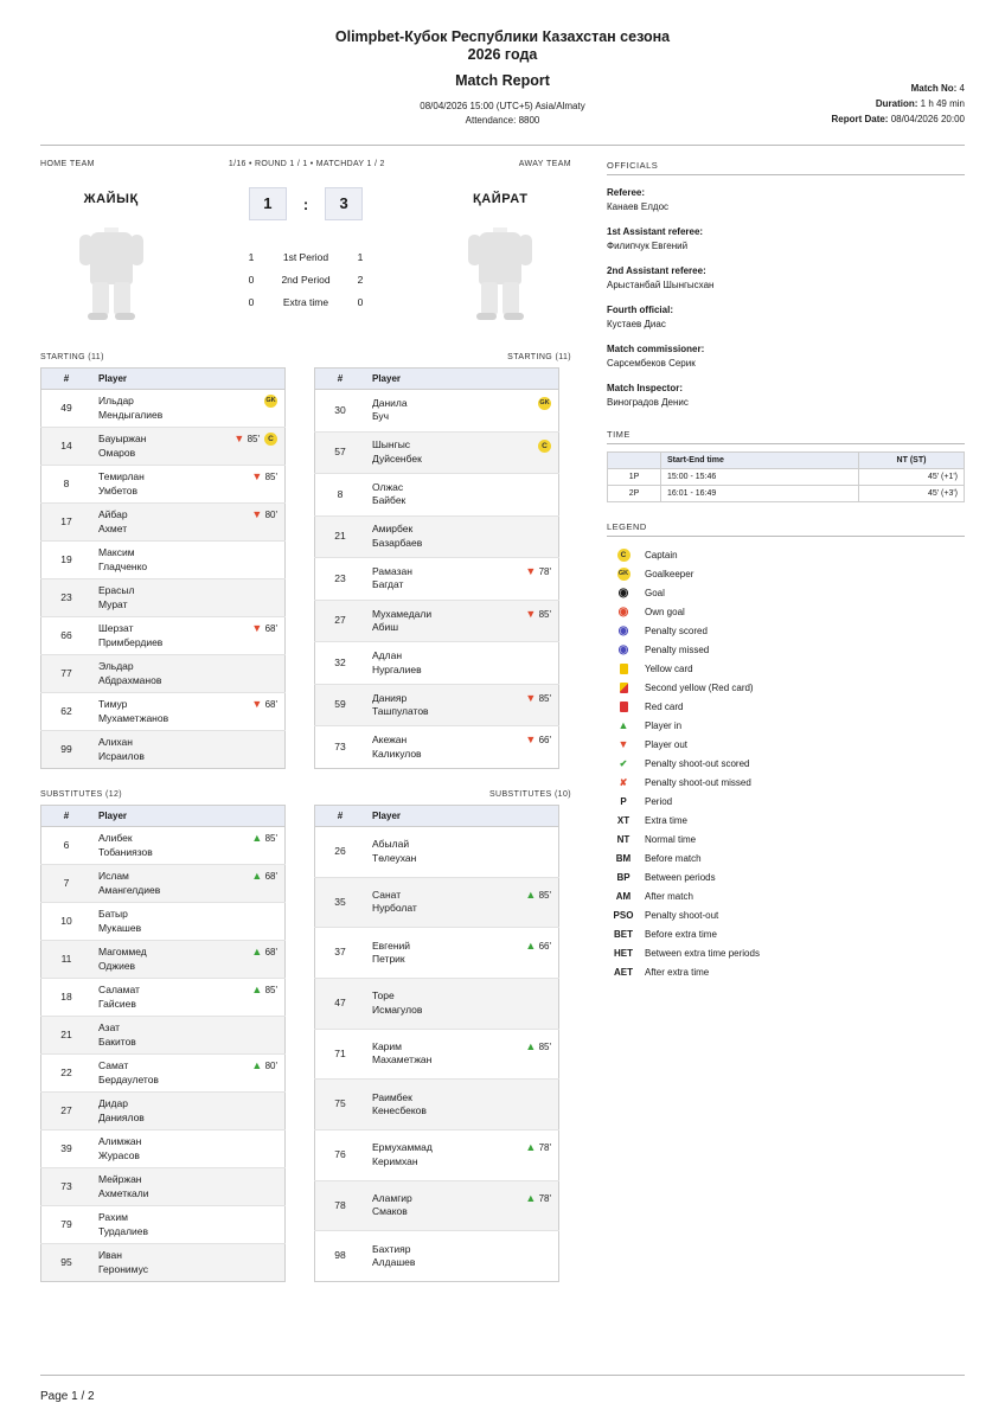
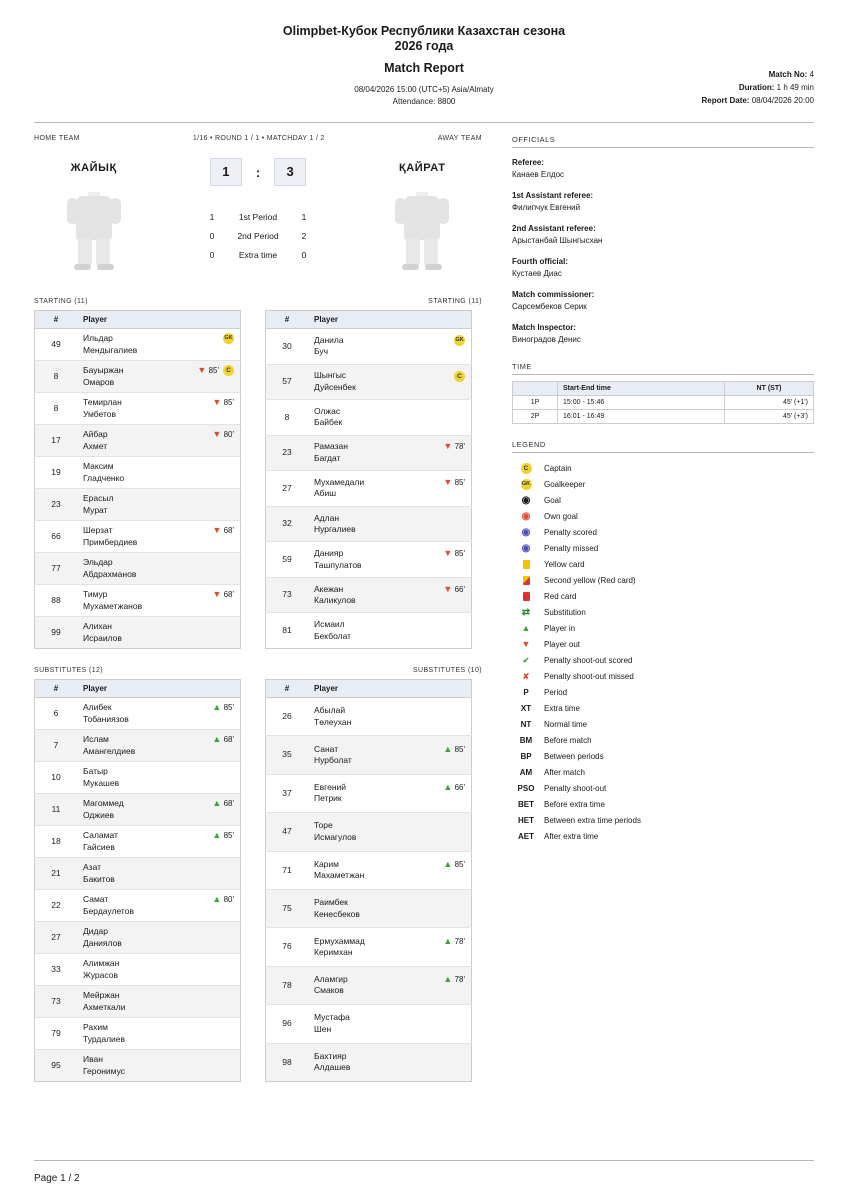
  Olimpbet-Кубок Республики Казахстан сезона
  2026 года
  Match Report
  08/04/2026 15:00 (UTC+5) Asia/Almaty
  Attendance: 8800
  Match No: 4
  Duration: 1 h 49 min
  Report Date: 08/04/2026 20:00
  ЖАЙЫҚ
  1
  :
  3
  1
  1st Period
  1
  0
  2nd Period
  2
  0
  Extra time
  0
  ҚАЙРАТ
  #	Player
  49	ИльдарМендыгалиев
- 14	▼ 85'БауыржанОмаров
+ 8	▼ 85'БауыржанОмаров
  8	▼ 85'ТемирланУмбетов
  17	▼ 80'АйбарАхмет
  19	МаксимГладченко
  23	ЕрасылМурат
  66	▼ 68'ШерзатПримбердиев
  77	ЭльдарАбдрахманов
- 62	▼ 68'ТимурМухаметжанов
+ 88	▼ 68'ТимурМухаметжанов
  99	АлиханИсраилов
  #	Player
  30	ДанилаБуч
  57	ШынгысДуйсенбек
  8	ОлжасБайбек
- 21	АмирбекБазарбаев
  23	▼ 78'РамазанБагдат
  27	▼ 85'МухамедалиАбиш
  32	АдланНургалиев
  59	▼ 85'ДаниярТашпулатов
  73	▼ 66'АкежанКаликулов
+ 81	ИсмаилБекболат
  #	Player
  6	▲ 85'АлибекТобаниязов
  7	▲ 68'ИсламАмангелдиев
  10	БатырМукашев
  11	▲ 68'МагоммедОджиев
  18	▲ 85'СаламатГайсиев
  21	АзатБакитов
  22	▲ 80'СаматБердаулетов
  27	ДидарДаниялов
- 39	АлимжанЖурасов
+ 33	АлимжанЖурасов
  73	МейржанАхметкали
  79	РахимТурдалиев
  95	ИванГеронимус
  #	Player
  26	АбылайТөлеухан
  35	▲ 85'СанатНурболат
  37	▲ 66'ЕвгенийПетрик
  47	ТореИсмагулов
  71	▲ 85'КаримМахаметжан
  75	РаимбекКенесбеков
  76	▲ 78'ЕрмухаммадКеримхан
  78	▲ 78'АламгирСмаков
+ 96	МустафаШен
  98	БахтиярАлдашев
  OFFICIALS
  Referee:
  Канаев Елдос
  1st Assistant referee:
  Филипчук Евгений
  2nd Assistant referee:
  Арыстанбай Шынгысхан
  Fourth official:
  Кустаев Диас
  Match commissioner:
  Сарсембеков Серик
  Match Inspector:
  Виноградов Денис
  TIME
  LEGEND
  Captain
  Goalkeeper
  ◉
  Goal
  ◉
  Own goal
  ◉
  Penalty scored
  ◉
  Penalty missed
  Yellow card
  Second yellow (Red card)
  Red card
+ ⇄
+ Substitution
  ▲
  Player in
  ▼
  Player out
  ✔
  Penalty shoot-out scored
  ✘
  Penalty shoot-out missed
  P
  Period
  XT
  Extra time
  NT
  Normal time
  BM
  Before match
  BP
  Between periods
  AM
  After match
  PSO
  Penalty shoot-out
  BET
  Before extra time
  HET
  Between extra time periods
  AET
  After extra time
  Page 1 / 2
